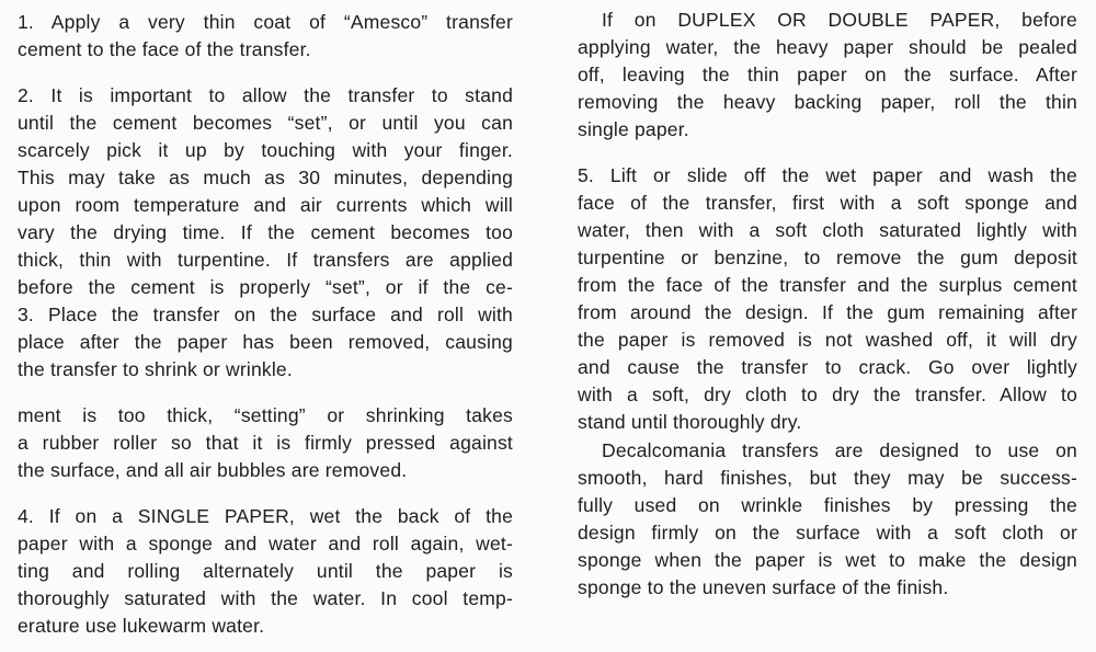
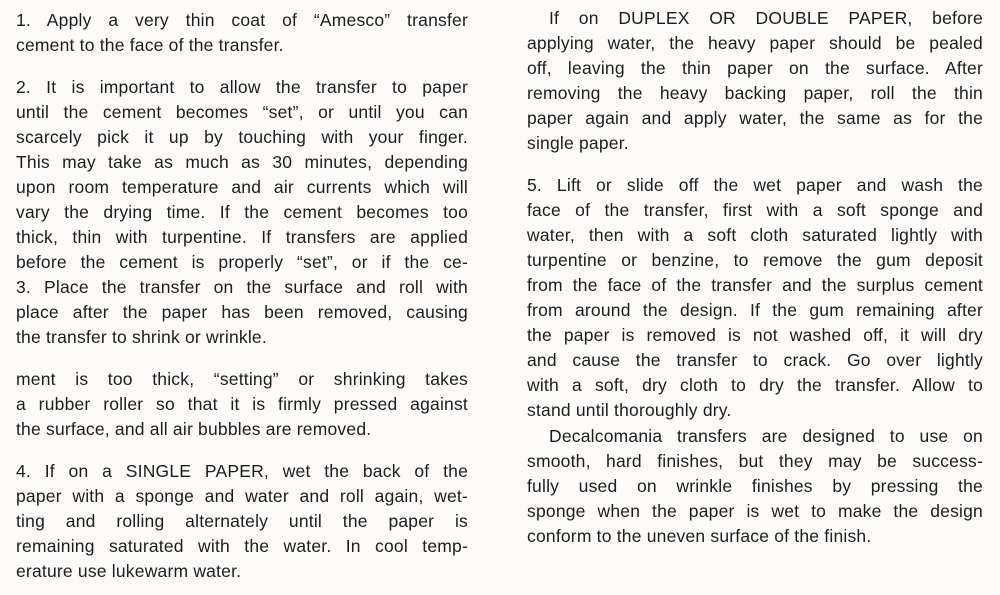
  1. Apply a very thin coat of “Amesco” transfer
  cement to the face of the transfer.
- 2. It is important to allow the transfer to stand
+ 2. It is important to allow the transfer to paper
  until the cement becomes “set”, or until you can
  scarcely pick it up by touching with your finger.
  This may take as much as 30 minutes, depending
  upon room temperature and air currents which will
  vary the drying time. If the cement becomes too
  thick, thin with turpentine. If transfers are applied
  before the cement is properly “set”, or if the ce-
  3. Place the transfer on the surface and roll with
  place after the paper has been removed, causing
  the transfer to shrink or wrinkle.
  ment is too thick, “setting” or shrinking takes
  a rubber roller so that it is firmly pressed against
  the surface, and all air bubbles are removed.
  4. If on a SINGLE PAPER, wet the back of the
  paper with a sponge and water and roll again, wet-
  ting and rolling alternately until the paper is
- thoroughly saturated with the water. In cool temp-
+ remaining saturated with the water. In cool temp-
  erature use lukewarm water.
  If on DUPLEX OR DOUBLE PAPER, before
  applying water, the heavy paper should be pealed
  off, leaving the thin paper on the surface. After
  removing the heavy backing paper, roll the thin
+ paper again and apply water, the same as for the
  single paper.
  5. Lift or slide off the wet paper and wash the
  face of the transfer, first with a soft sponge and
  water, then with a soft cloth saturated lightly with
  turpentine or benzine, to remove the gum deposit
  from the face of the transfer and the surplus cement
  from around the design. If the gum remaining after
  the paper is removed is not washed off, it will dry
  and cause the transfer to crack. Go over lightly
  with a soft, dry cloth to dry the transfer. Allow to
  stand until thoroughly dry.
  Decalcomania transfers are designed to use on
  smooth, hard finishes, but they may be success-
  fully used on wrinkle finishes by pressing the
- design firmly on the surface with a soft cloth or
  sponge when the paper is wet to make the design
- sponge to the uneven surface of the finish.
+ conform to the uneven surface of the finish.
